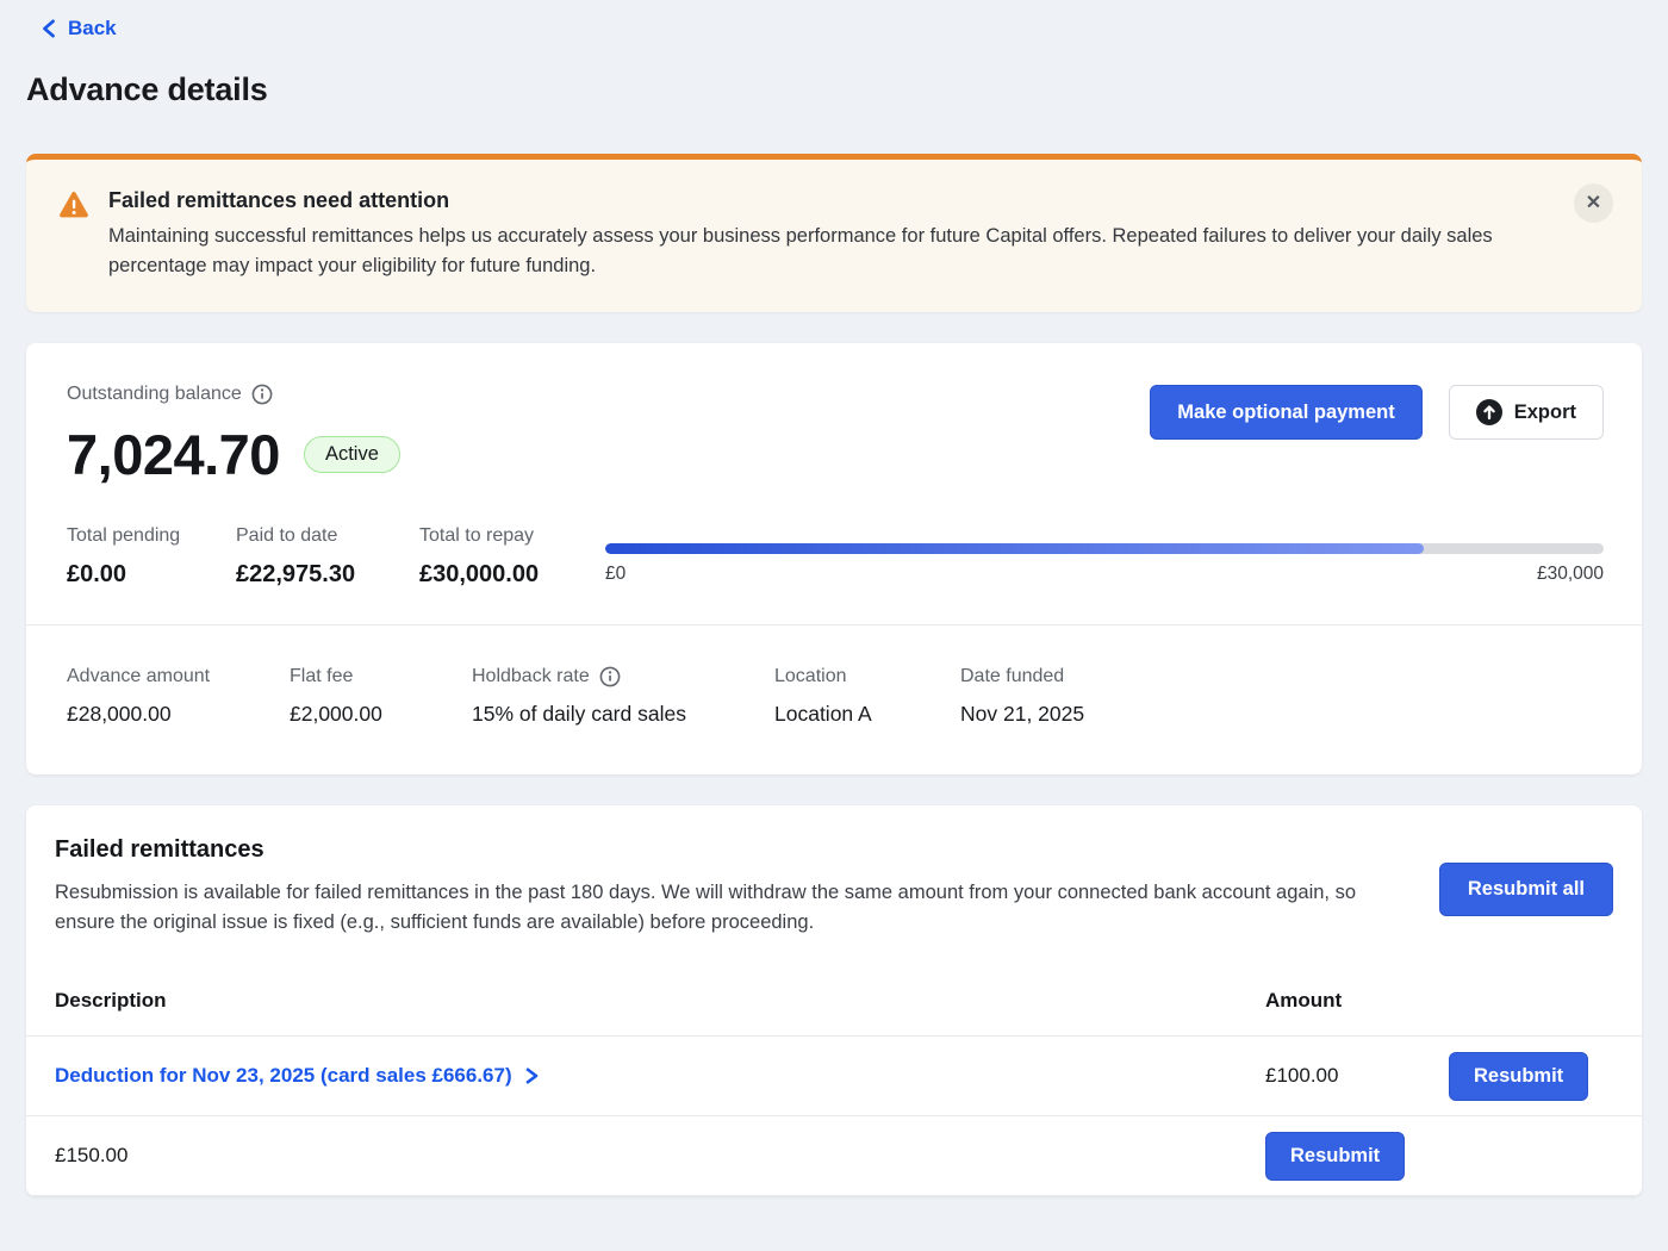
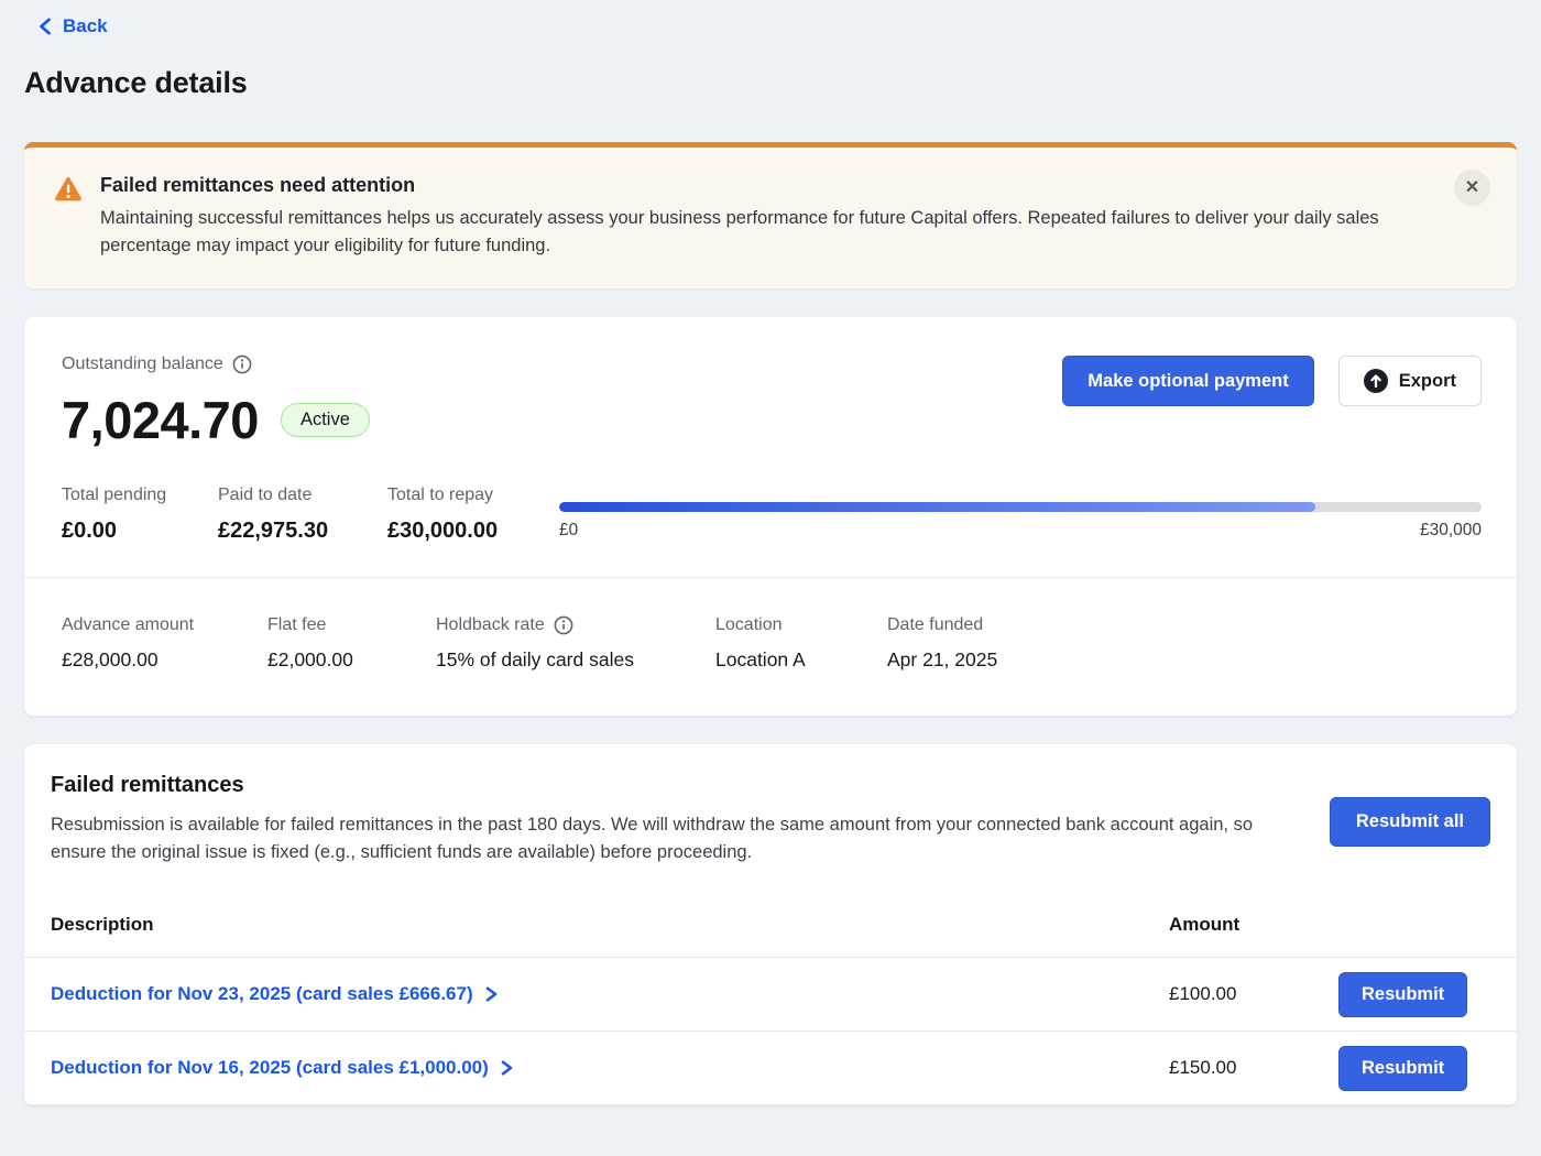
  Back
  Advance details
  Failed remittances need attention
  Maintaining successful remittances helps us accurately assess your business performance for future Capital offers. Repeated failures to deliver your daily sales percentage may impact your eligibility for future funding.
  ✕
  Outstanding balance
  7,024.70
  Active
  Make optional payment
  Export
  Total pending
  £0.00
  Paid to date
  £22,975.30
  Total to repay
  £30,000.00
  £0
  £30,000
  Advance amount
  £28,000.00
  Flat fee
  £2,000.00
  Holdback rate
  15% of daily card sales
  Location
  Location A
  Date funded
- Nov 21, 2025
+ Apr 21, 2025
  Failed remittances
  Resubmission is available for failed remittances in the past 180 days. We will withdraw the same amount from your connected bank account again, so ensure the original issue is fixed (e.g., sufficient funds are available) before proceeding.
  Resubmit all
  Description
  Amount
  Deduction for Nov 23, 2025 (card sales £666.67)
  £100.00
  Resubmit
+ Deduction for Nov 16, 2025 (card sales £1,000.00)
  £150.00
  Resubmit
